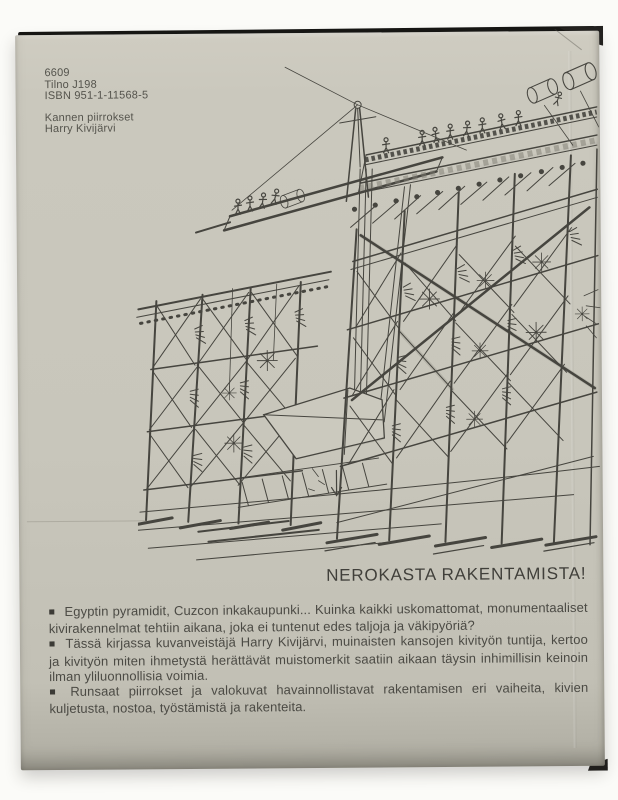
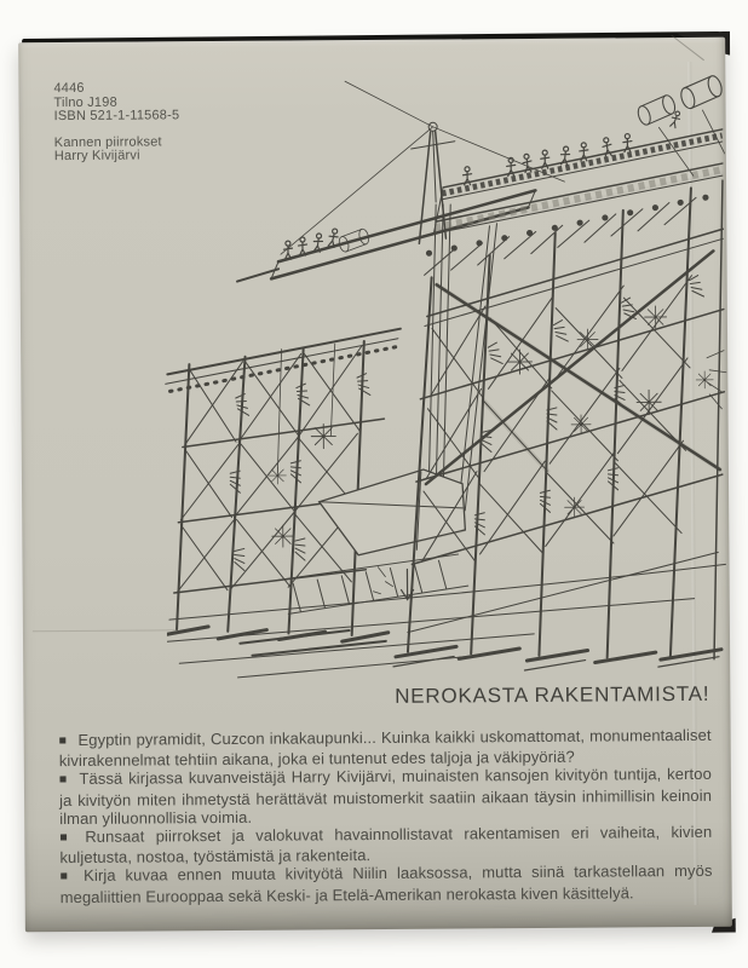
- 6609
+ 4446
  Tilno J198
- ISBN 951-1-11568-5
+ ISBN 521-1-11568-5
  Kannen piirrokset
  Harry Kivijärvi
  NEROKASTA RAKENTAMISTA!
  ■ Egyptin pyramidit, Cuzcon inkakaupunki... Kuinka kaikki uskomattomat, monumentaaliset kivirakennelmat tehtiin aikana, joka ei tuntenut edes taljoja ja väkipyöriä?
  ■ Tässä kirjassa kuvanveistäjä Harry Kivijärvi, muinaisten kansojen kivityön tuntija, kertoo ja kivityön miten ihmetystä herättävät muistomerkit saatiin aikaan täysin inhimillisin keinoin ilman yliluonnollisia voimia.
  ■ Runsaat piirrokset ja valokuvat havainnollistavat rakentamisen eri vaiheita, kivien kuljetusta, nostoa, työstämistä ja rakenteita.
+ ■ Kirja kuvaa ennen muuta kivityötä Niilin laaksossa, mutta siinä tarkastellaan myös megaliittien Eurooppaa sekä Keski- ja Etelä-Amerikan nerokasta kiven käsittelyä.
